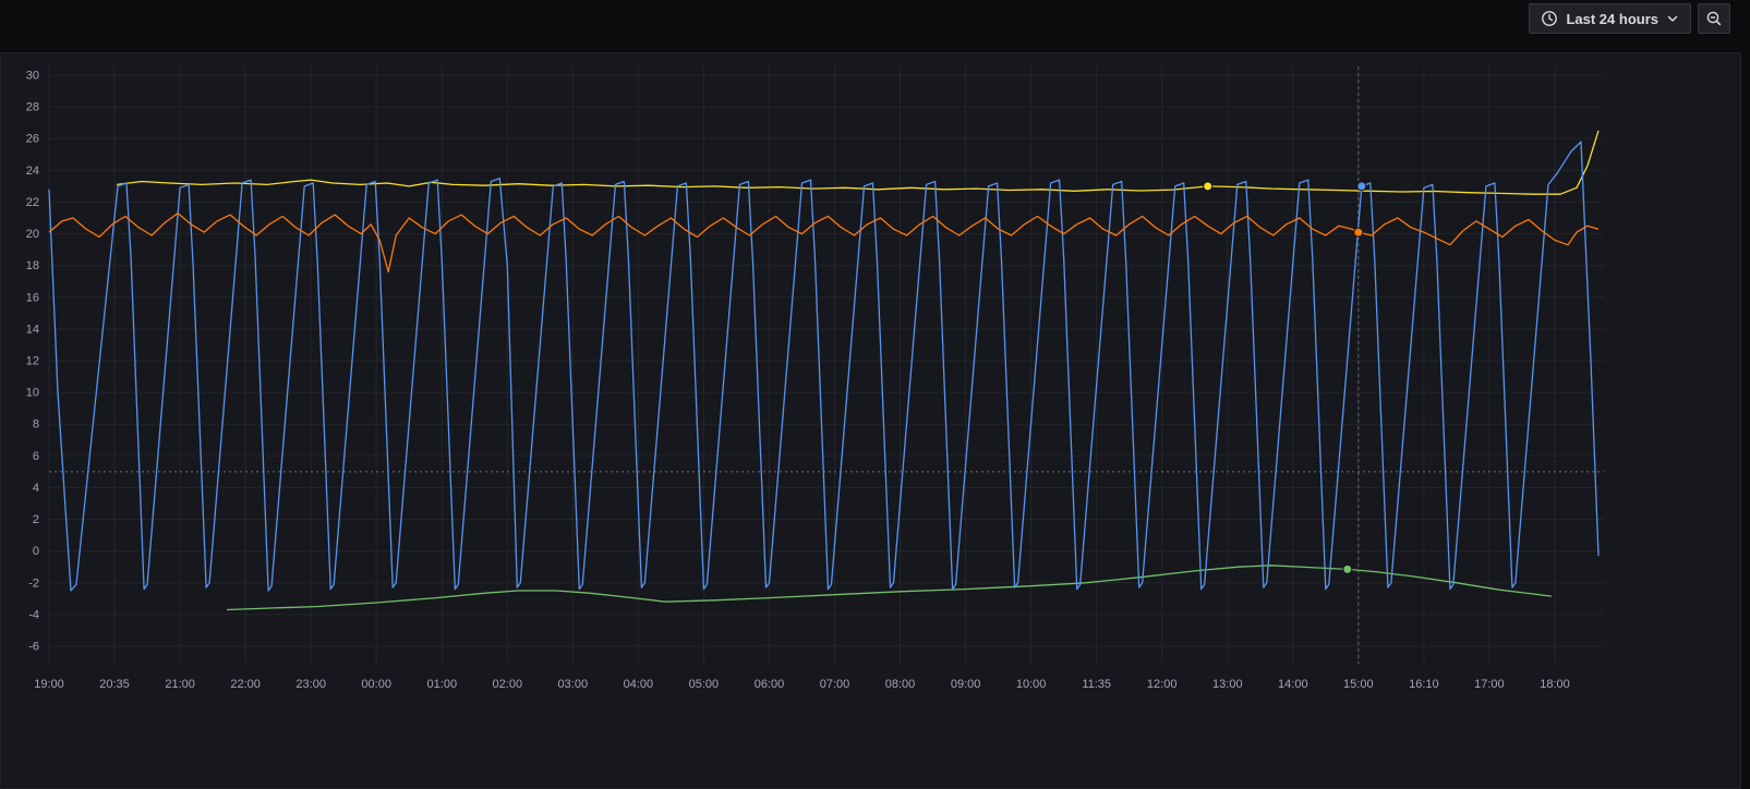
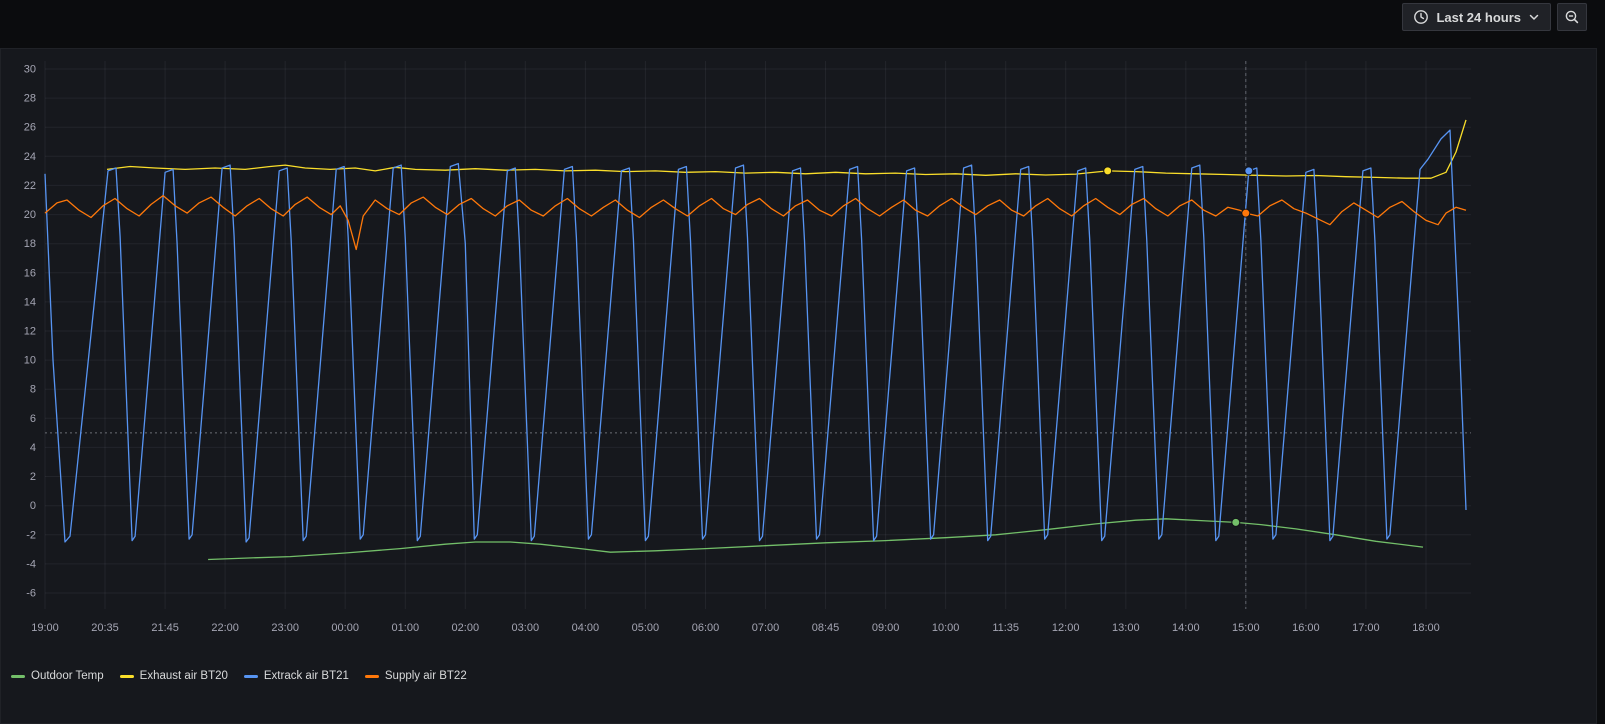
  Last 24 hours
  30
  28
  26
  24
  22
  20
  18
  16
  14
  12
  10
  8
  6
  4
  2
  0
  -2
  -4
  -6
  19:00
  20:35
- 21:00
+ 21:45
  22:00
  23:00
  00:00
  01:00
  02:00
  03:00
  04:00
  05:00
  06:00
  07:00
- 08:00
+ 08:45
  09:00
  10:00
  11:35
  12:00
  13:00
  14:00
  15:00
- 16:10
+ 16:00
  17:00
  18:00
+ Outdoor Temp
+ Exhaust air BT20
+ Extrack air BT21
+ Supply air BT22
